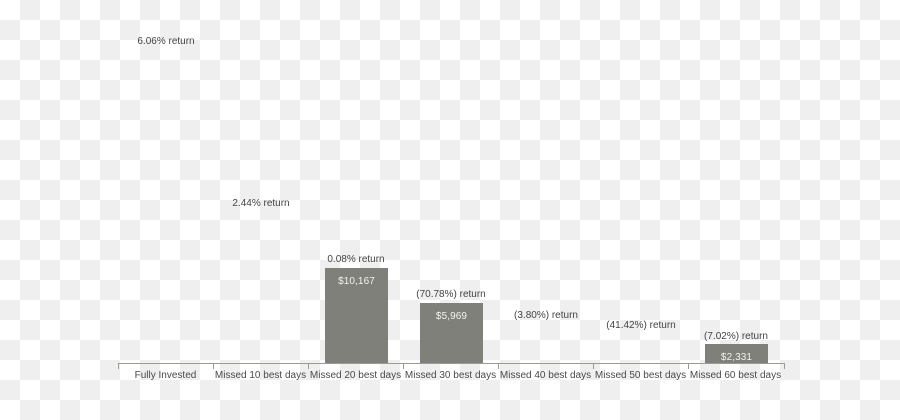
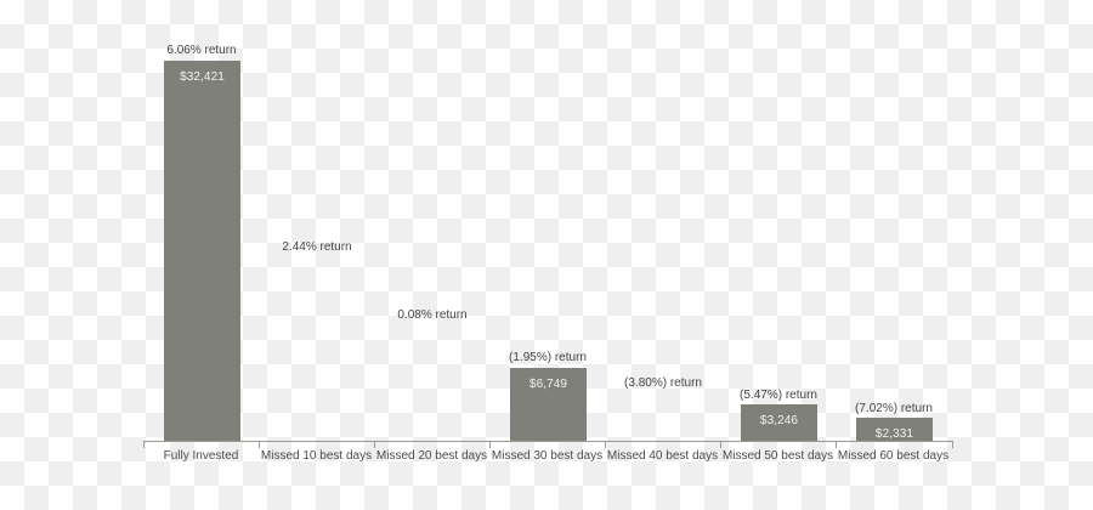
  6.06% return
+ $32,421
  Fully Invested
  2.44% return
  Missed 10 best days
  0.08% return
- $10,167
  Missed 20 best days
- (70.78%) return
+ (1.95%) return
- $5,969
+ $6,749
  Missed 30 best days
  (3.80%) return
  Missed 40 best days
- (41.42%) return
+ (5.47%) return
+ $3,246
  Missed 50 best days
  (7.02%) return
  $2,331
  Missed 60 best days
